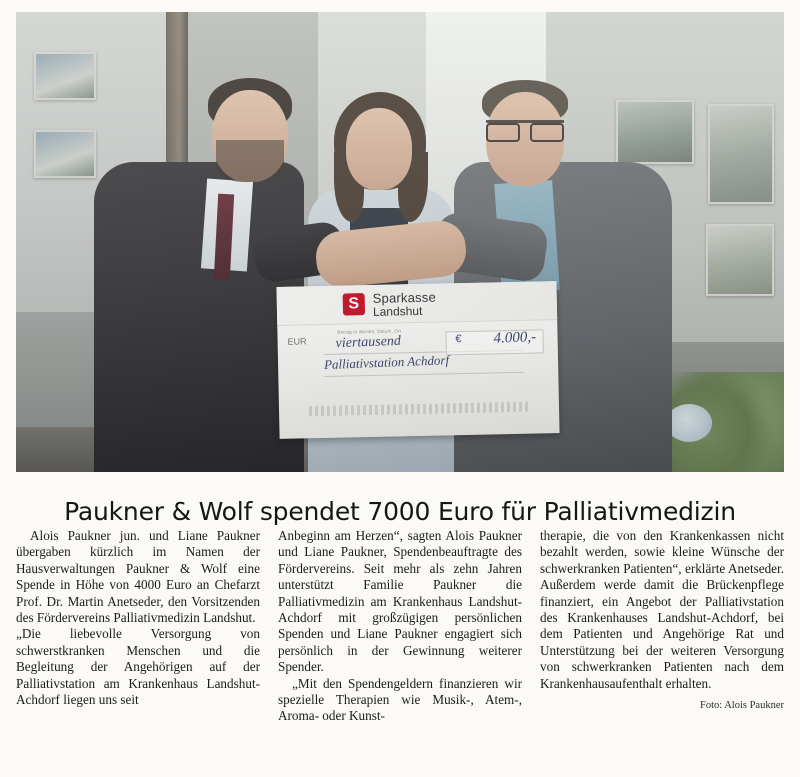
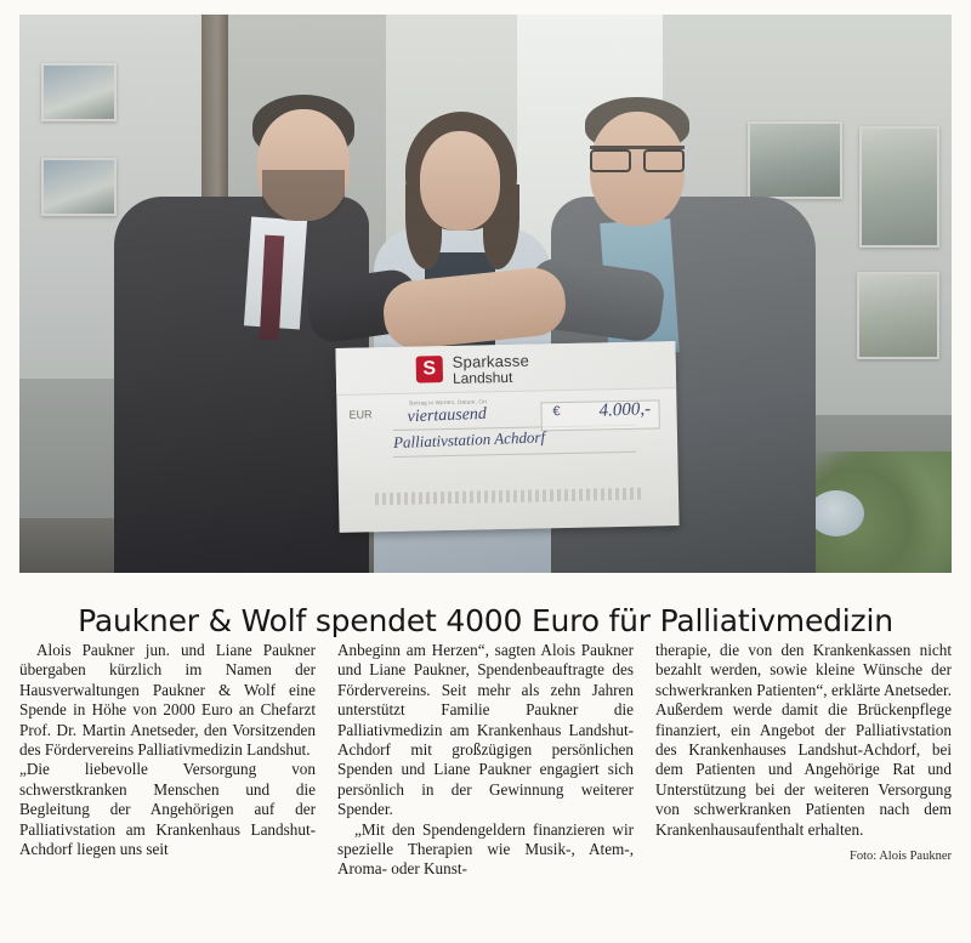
- Paukner & Wolf spendet 7000 Euro für Palliativmedizin
+ Paukner & Wolf spendet 4000 Euro für Palliativmedizin
- Alois Paukner jun. und Liane Paukner übergaben kürzlich im Namen der Hausverwaltungen Paukner & Wolf eine Spende in Höhe von 4000 Euro an Chefarzt Prof. Dr. Martin Anetseder, den Vorsitzenden des Fördervereins Palliativmedizin Landshut.
+ Alois Paukner jun. und Liane Paukner übergaben kürzlich im Namen der Hausverwaltungen Paukner & Wolf eine Spende in Höhe von 2000 Euro an Chefarzt Prof. Dr. Martin Anetseder, den Vorsitzenden des Fördervereins Palliativmedizin Landshut.
  „Die liebevolle Versorgung von schwerstkranken Menschen und die Begleitung der Angehörigen auf der Palliativstation am Krankenhaus Landshut-Achdorf liegen uns seit
  Anbeginn am Herzen“, sagten Alois Paukner und Liane Paukner, Spendenbeauftragte des Fördervereins. Seit mehr als zehn Jahren unterstützt Familie Paukner die Palliativmedizin am Krankenhaus Landshut-Achdorf mit großzügigen persönlichen Spenden und Liane Paukner engagiert sich persönlich in der Gewinnung weiterer Spender.
  „Mit den Spendengeldern finanzieren wir spezielle Therapien wie Musik-, Atem-, Aroma- oder Kunst-
  therapie, die von den Krankenkassen nicht bezahlt werden, sowie kleine Wünsche der schwerkranken Patienten“, erklärte Anetseder. Außerdem werde damit die Brückenpflege finanziert, ein Angebot der Palliativstation des Krankenhauses Landshut-Achdorf, bei dem Patienten und Angehörige Rat und Unterstützung bei der weiteren Versorgung von schwerkranken Patienten nach dem Krankenhausaufenthalt erhalten.
  Foto: Alois Paukner
